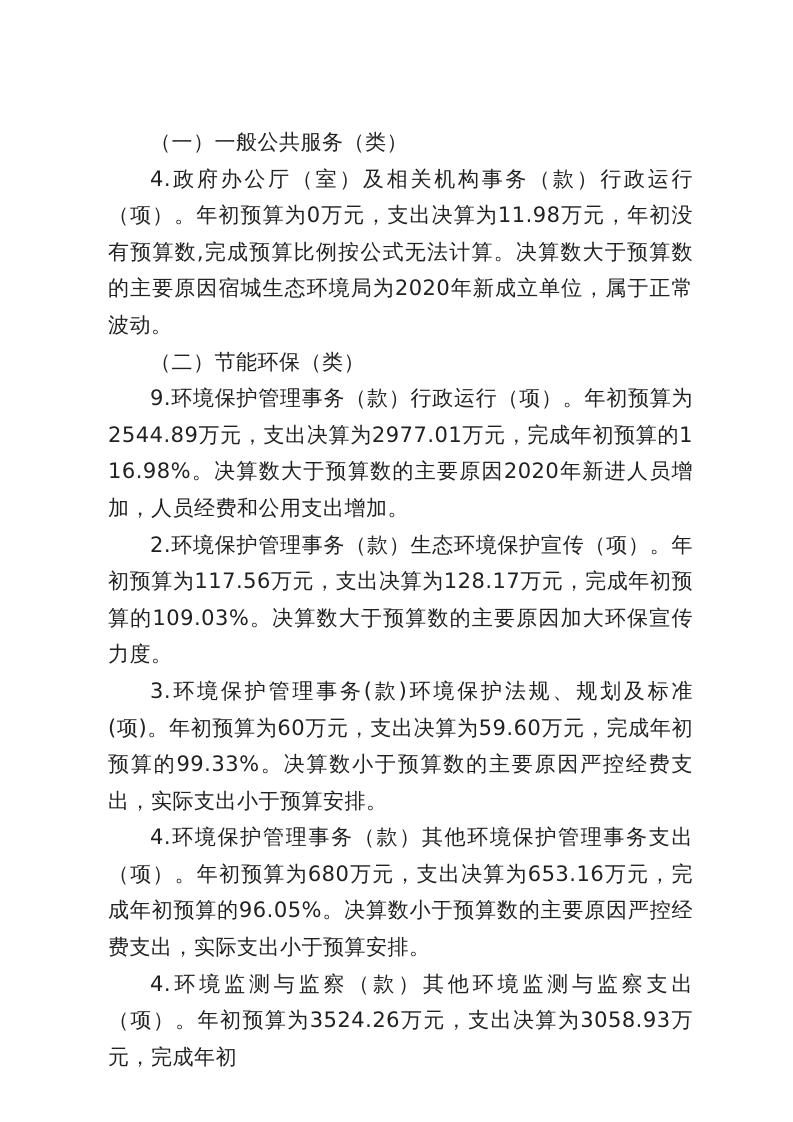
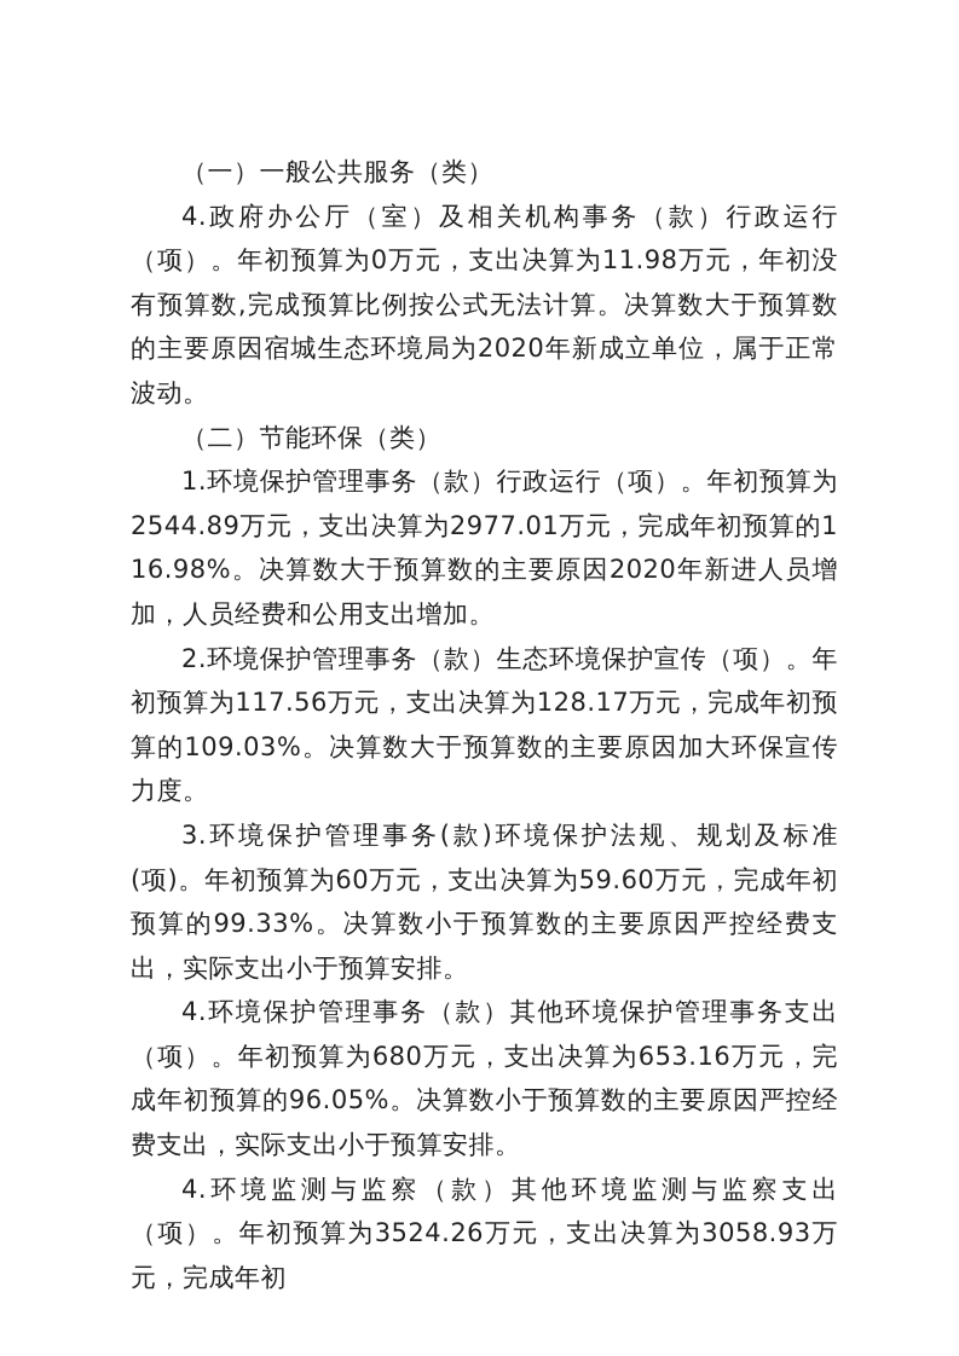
  （一）一般公共服务（类）
  4.政府办公厅（室）及相关机构事务（款）行政运行（项）。年初预算为0万元，支出决算为11.98万元，年初没有预算数,完成预算比例按公式无法计算。决算数大于预算数的主要原因宿城生态环境局为2020年新成立单位，属于正常波动。
  （二）节能环保（类）
- 9.环境保护管理事务（款）行政运行（项）。年初预算为2544.89万元，支出决算为2977.01万元，完成年初预算的116.98%。决算数大于预算数的主要原因2020年新进人员增加，人员经费和公用支出增加。
+ 1.环境保护管理事务（款）行政运行（项）。年初预算为2544.89万元，支出决算为2977.01万元，完成年初预算的116.98%。决算数大于预算数的主要原因2020年新进人员增加，人员经费和公用支出增加。
  2.环境保护管理事务（款）生态环境保护宣传（项）。年初预算为117.56万元，支出决算为128.17万元，完成年初预算的109.03%。决算数大于预算数的主要原因加大环保宣传力度。
  3.环境保护管理事务(款)环境保护法规、规划及标准(项)。年初预算为60万元，支出决算为59.60万元，完成年初预算的99.33%。决算数小于预算数的主要原因严控经费支出，实际支出小于预算安排。
  4.环境保护管理事务（款）其他环境保护管理事务支出（项）。年初预算为680万元，支出决算为653.16万元，完成年初预算的96.05%。决算数小于预算数的主要原因严控经费支出，实际支出小于预算安排。
  4.环境监测与监察（款）其他环境监测与监察支出（项）。年初预算为3524.26万元，支出决算为3058.93万元，完成年初
